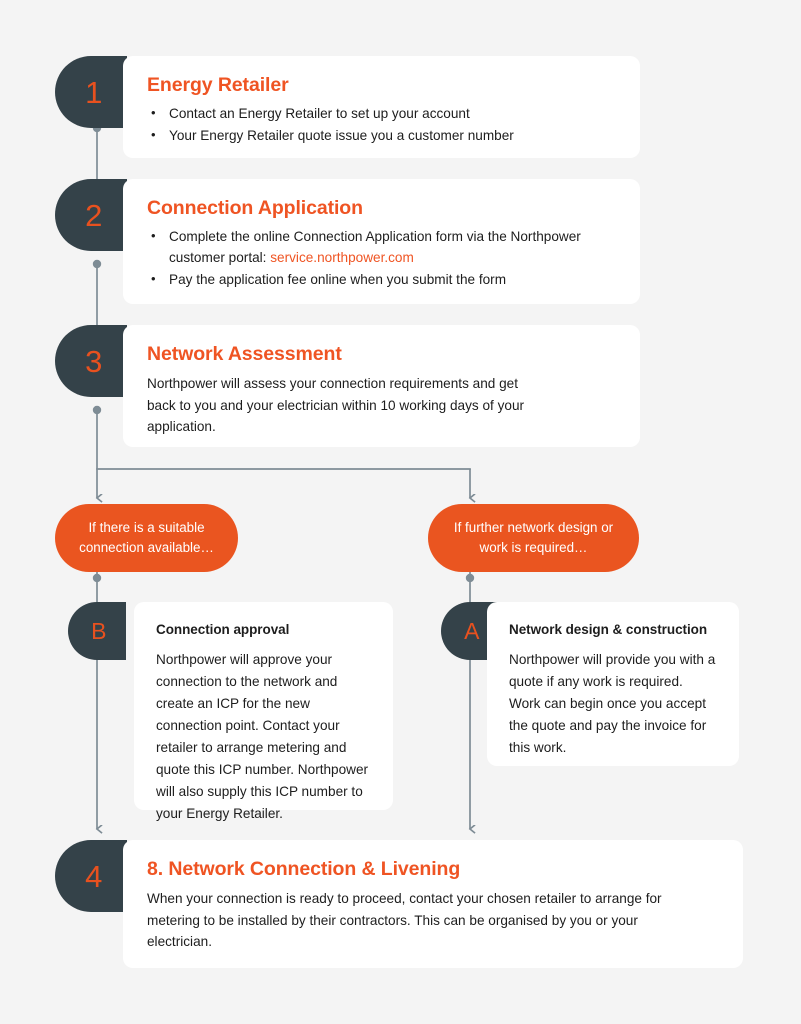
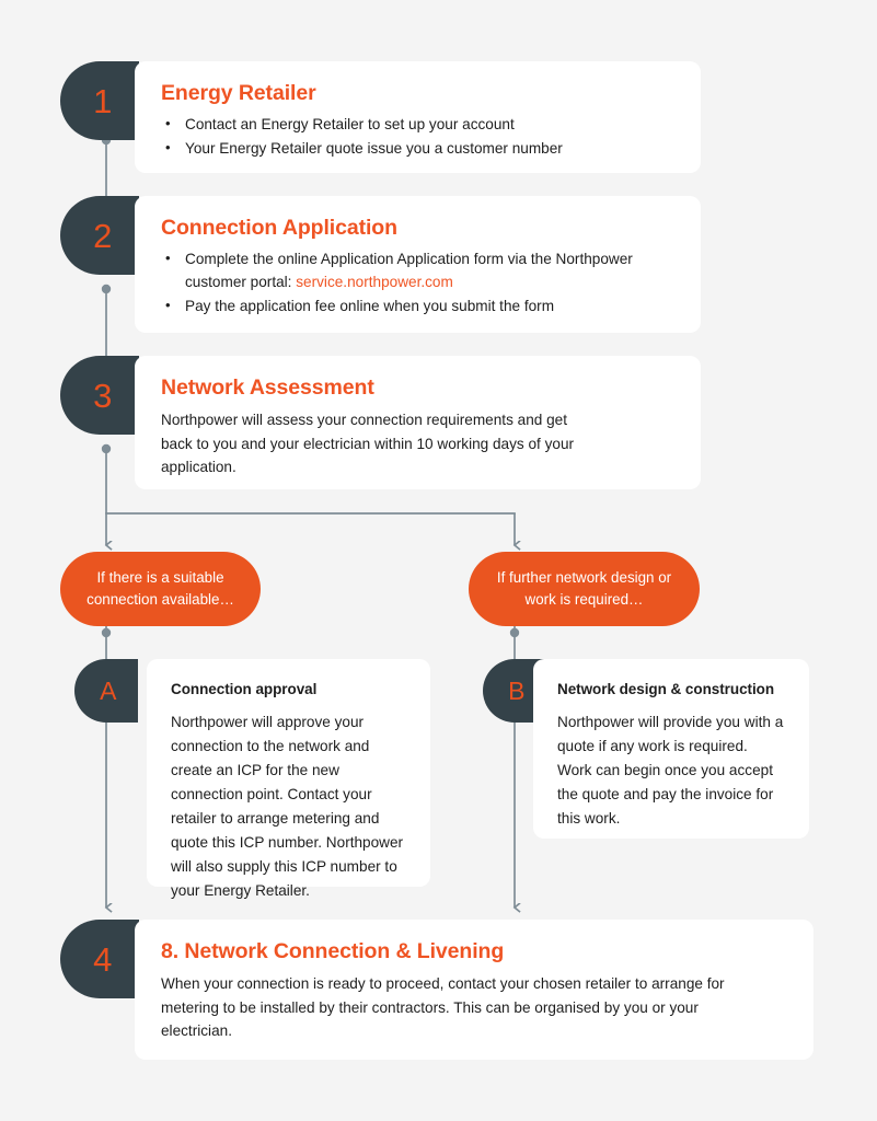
  1
  Energy Retailer
  Contact an Energy Retailer to set up your account
  Your Energy Retailer quote issue you a customer number
  2
  Connection Application
- Complete the online Connection Application form via the Northpower customer portal: service.northpower.com
+ Complete the online Application Application form via the Northpower customer portal: service.northpower.com
  Pay the application fee online when you submit the form
  3
  Network Assessment
  Northpower will assess your connection requirements and get back to you and your electrician within 10 working days of your application.
  If there is a suitable connection available…
  If further network design or work is required…
- B
+ A
  Connection approval
  Northpower will approve your connection to the network and create an ICP for the new connection point. Contact your retailer to arrange metering and quote this ICP number. Northpower will also supply this ICP number to your Energy Retailer.
- A
+ B
  Network design & construction
  Northpower will provide you with a quote if any work is required. Work can begin once you accept the quote and pay the invoice for this work.
  4
  8. Network Connection & Livening
  When your connection is ready to proceed, contact your chosen retailer to arrange for metering to be installed by their contractors. This can be organised by you or your electrician.
